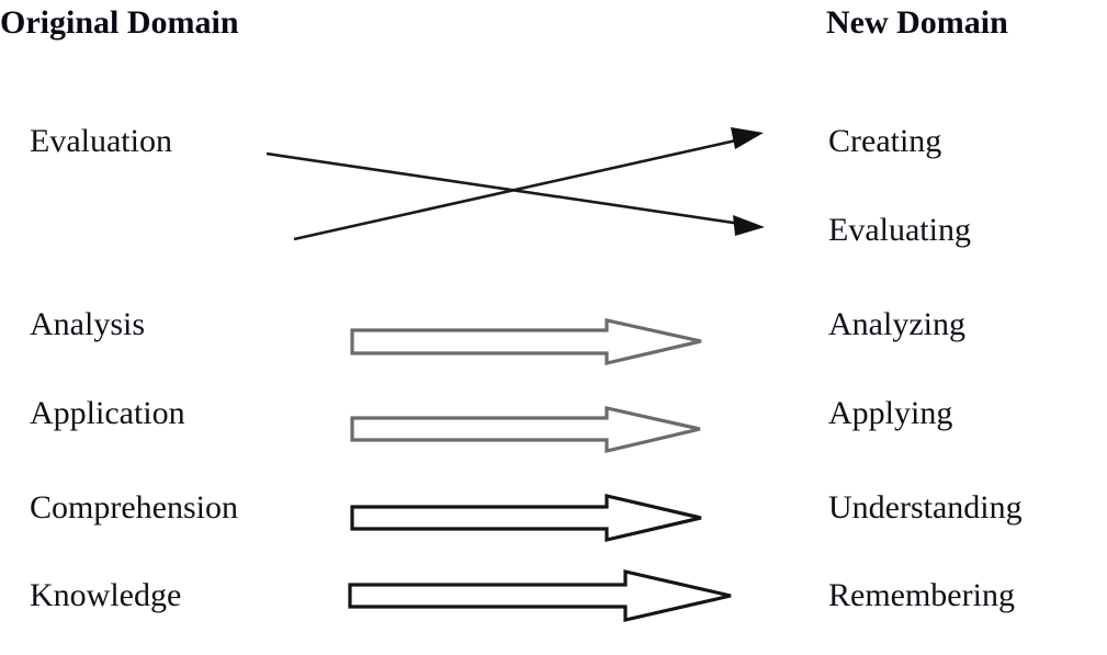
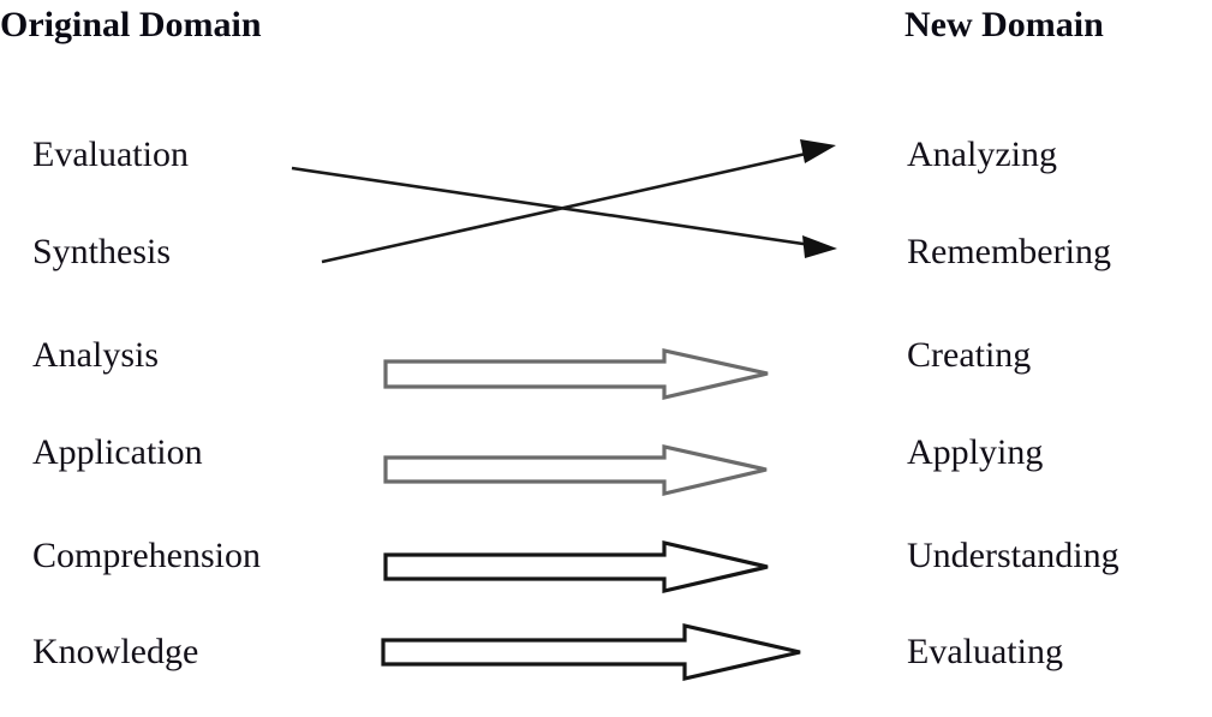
  Original Domain
  New Domain
  Evaluation
+ Synthesis
  Analysis
  Application
  Comprehension
  Knowledge
- Creating
+ Analyzing
- Evaluating
+ Remembering
- Analyzing
+ Creating
  Applying
  Understanding
- Remembering
+ Evaluating
